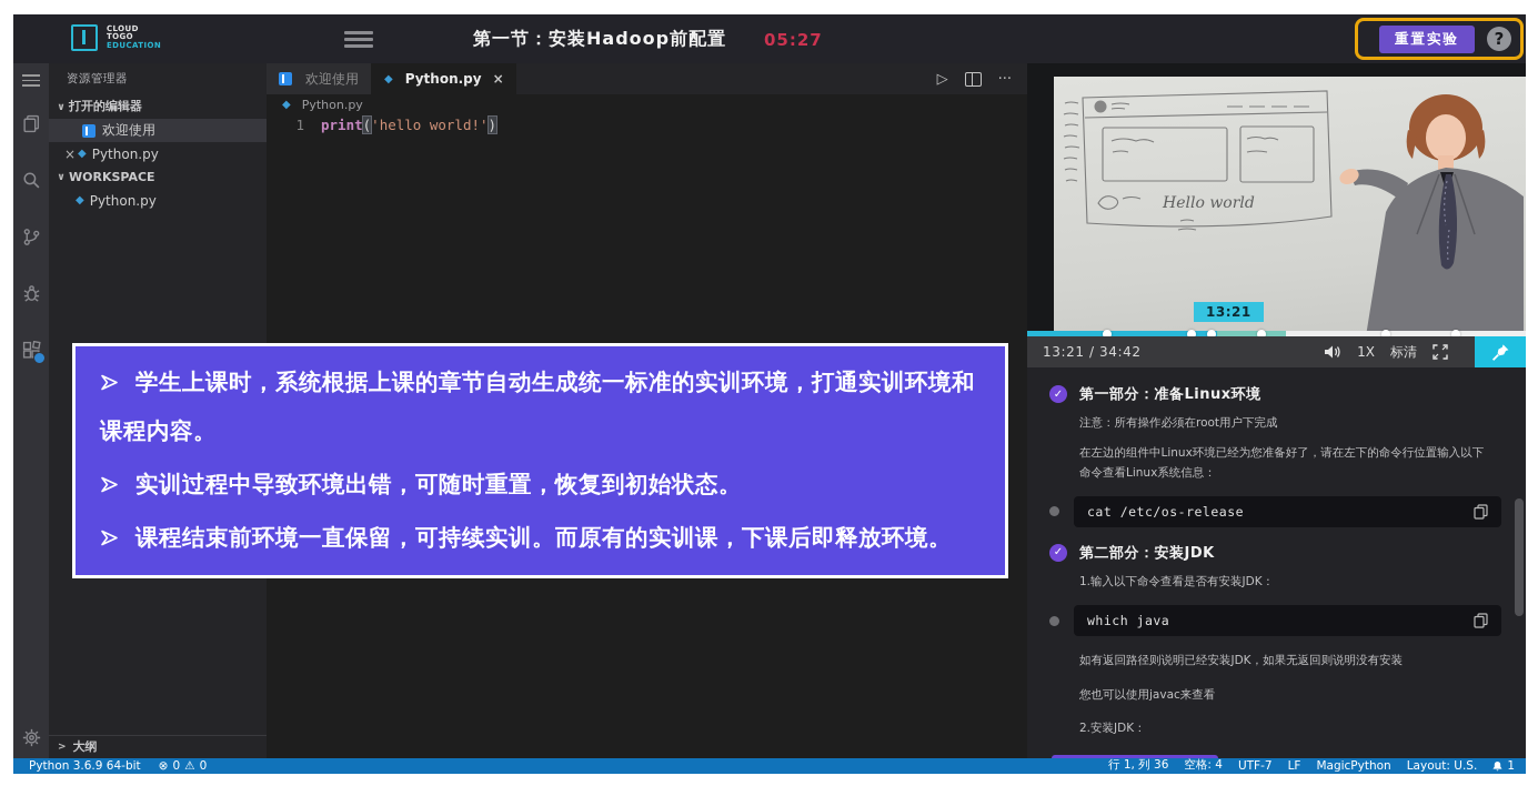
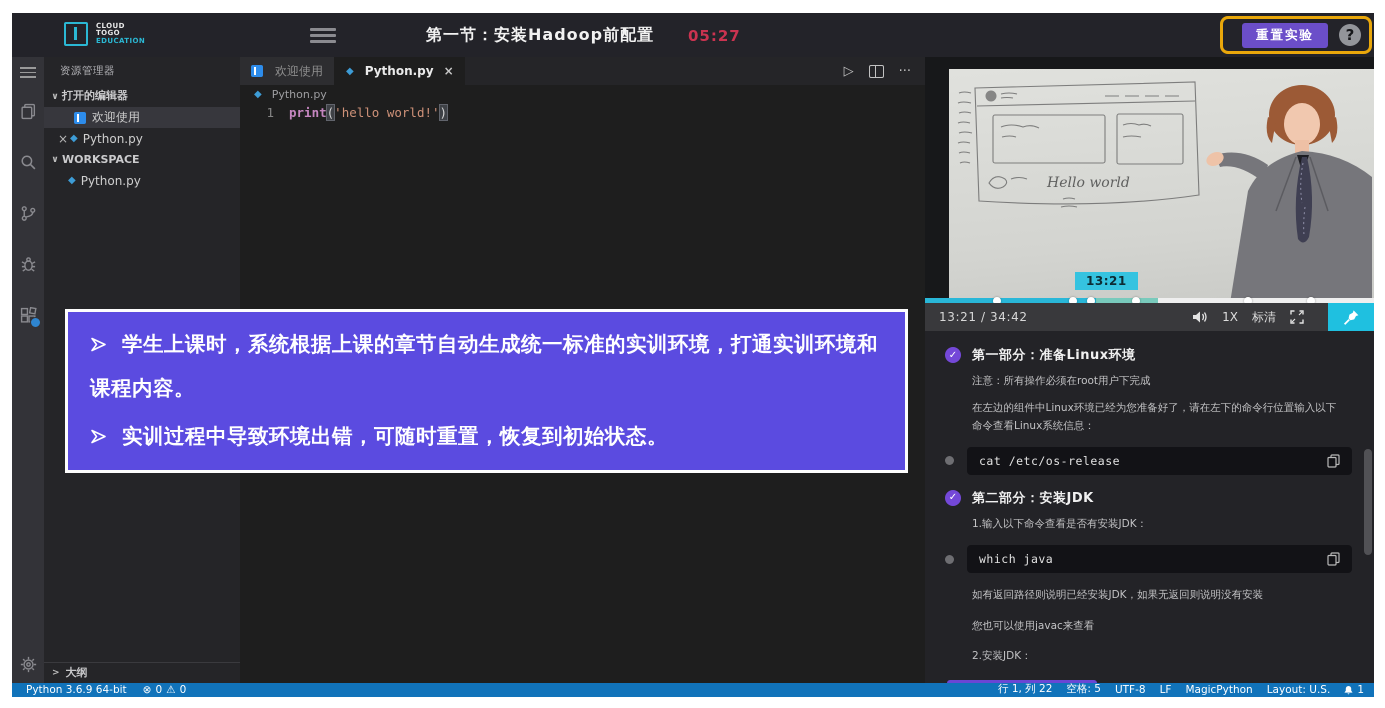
  CLOUD
  EDUCATION
  第一节：安装Hadoop前配置
  05:27
  重置实验
  ?
  资源管理器
  ∨
  打开的编辑器
  欢迎使用
  ×
  ◆
  Python.py
  ∨
  WORKSPACE
  ◆
  Python.py
  >
  大纲
  欢迎使用
  ◆
  Python.py
  ×
  ▷
  ···
  ◆
  Python.py
  1
  print
  (
  'hello world!'
  )
  Hello world
  13:21
  13:21 / 34:42
  1X
  标清
  ✓
  第一部分：准备Linux环境
  注意：所有操作必须在root用户下完成
  在左边的组件中Linux环境已经为您准备好了，请在左下的命令行位置输入以下命令查看Linux系统信息：
  cat /etc/os-release
  ✓
  第二部分：安装JDK
  1.输入以下命令查看是否有安装JDK：
  which java
  如有返回路径则说明已经安装JDK，如果无返回则说明没有安装
  您也可以使用javac来查看
  2.安装JDK：
  Python 3.6.9 64-bit
  ⊗
  0
  ⚠
  0
- 行 1, 列 36
+ 行 1, 列 22
- 空格: 4
+ 空格: 5
- UTF-7
+ UTF-8
  LF
  MagicPython
  Layout: U.S.
  1
  学生上课时，系统根据上课的章节自动生成统一标准的实训环境，打通实训环境和课程内容。
  实训过程中导致环境出错，可随时重置，恢复到初始状态。
- 课程结束前环境一直保留，可持续实训。而原有的实训课，下课后即释放环境。
